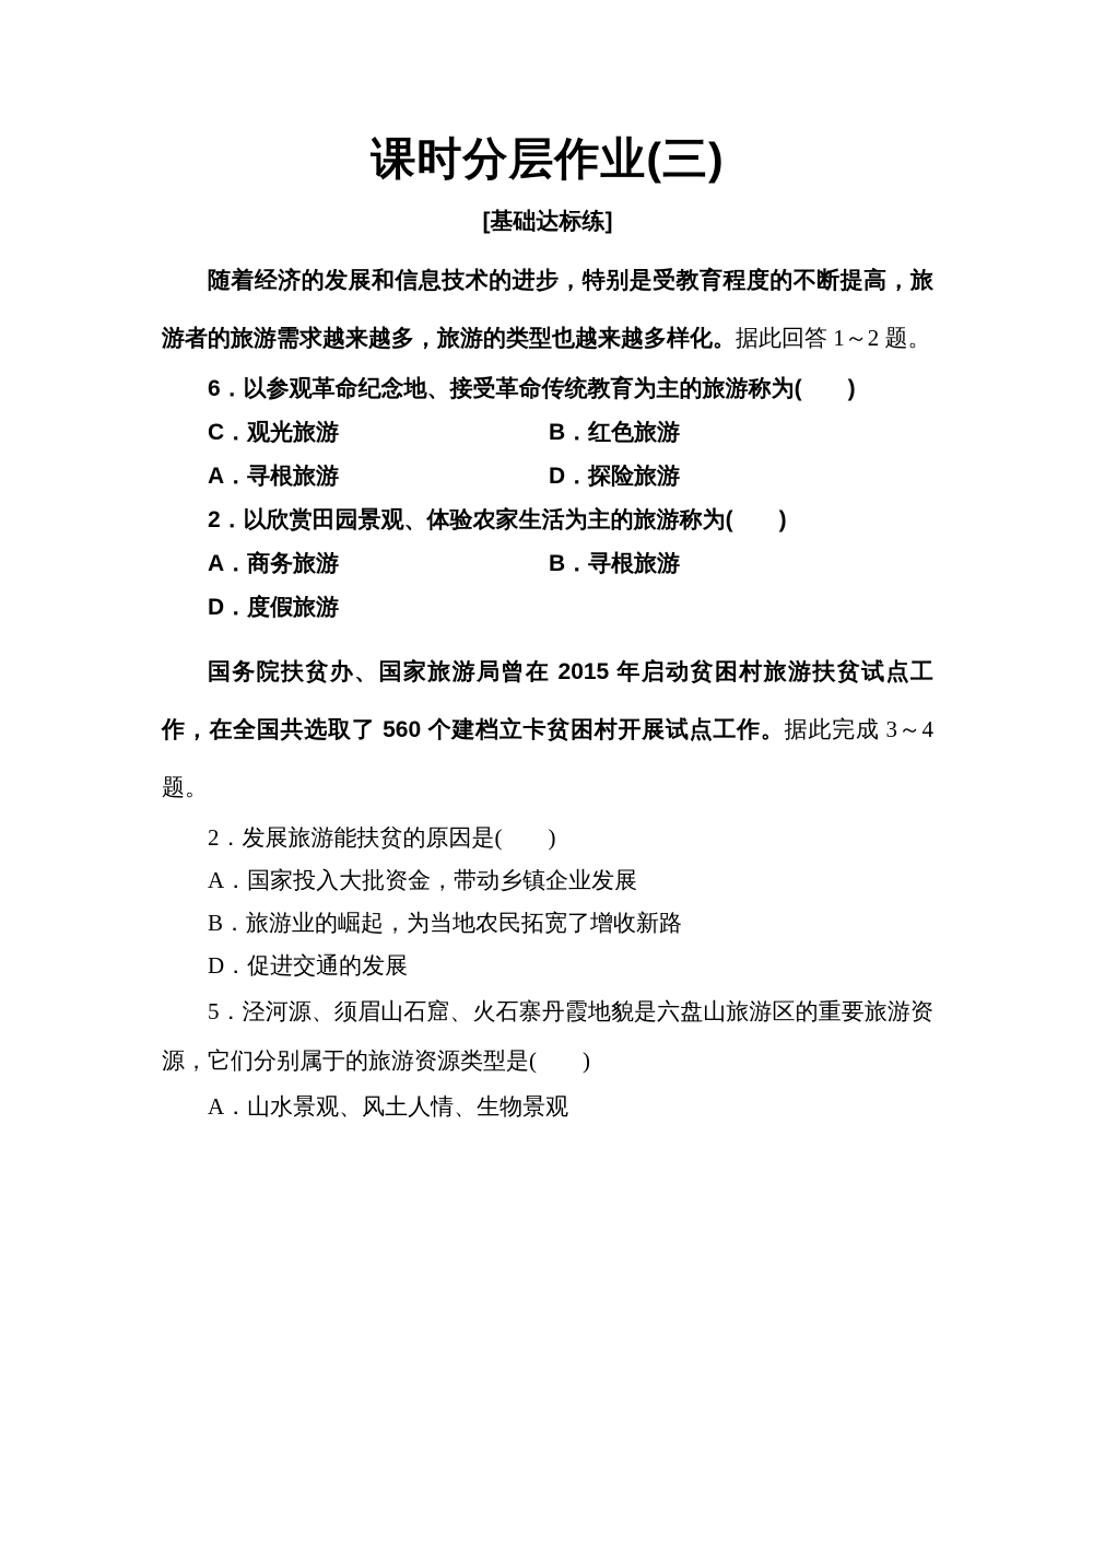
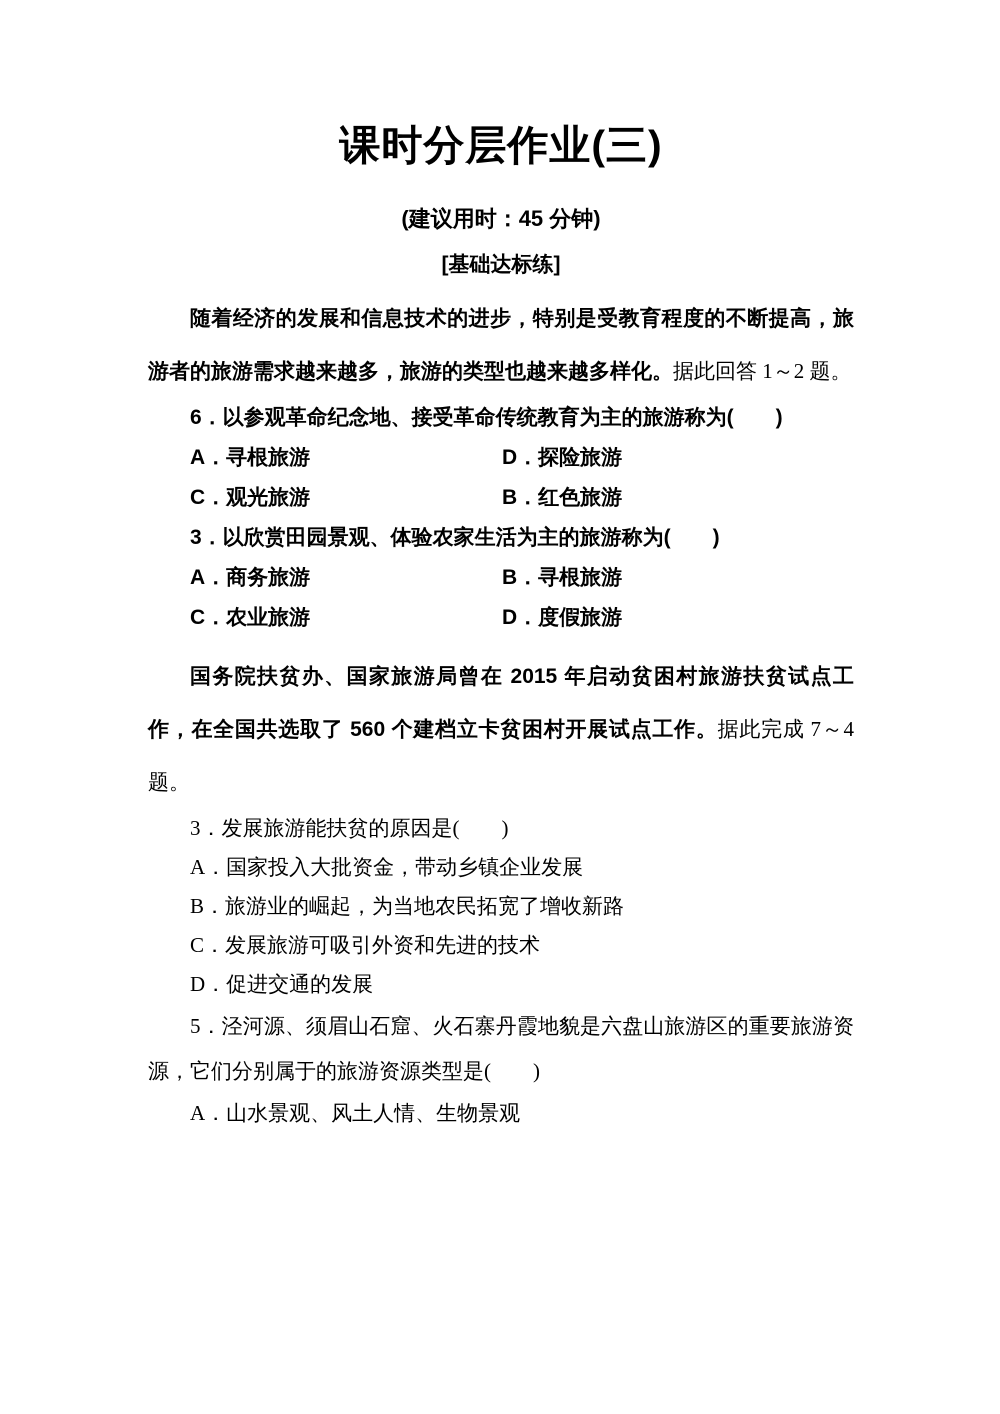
  课时分层作业(三)
+ (建议用时：45 分钟)
  [基础达标练]
  随着经济的发展和信息技术的进步，特别是受教育程度的不断提高，旅游者的旅游需求越来越多，旅游的类型也越来越多样化。据此回答 1～2 题。
  6．以参观革命纪念地、接受革命传统教育为主的旅游称为( )
- C．观光旅游
+ A．寻根旅游
- B．红色旅游
+ D．探险旅游
- A．寻根旅游
+ C．观光旅游
- D．探险旅游
+ B．红色旅游
- 2．以欣赏田园景观、体验农家生活为主的旅游称为( )
+ 3．以欣赏田园景观、体验农家生活为主的旅游称为( )
  A．商务旅游
  B．寻根旅游
+ C．农业旅游
  D．度假旅游
- 国务院扶贫办、国家旅游局曾在 2015 年启动贫困村旅游扶贫试点工作，在全国共选取了 560 个建档立卡贫困村开展试点工作。据此完成 3～4 题。
+ 国务院扶贫办、国家旅游局曾在 2015 年启动贫困村旅游扶贫试点工作，在全国共选取了 560 个建档立卡贫困村开展试点工作。据此完成 7～4 题。
- 2．发展旅游能扶贫的原因是( )
+ 3．发展旅游能扶贫的原因是( )
  A．国家投入大批资金，带动乡镇企业发展
  B．旅游业的崛起，为当地农民拓宽了增收新路
+ C．发展旅游可吸引外资和先进的技术
  D．促进交通的发展
  5．泾河源、须眉山石窟、火石寨丹霞地貌是六盘山旅游区的重要旅游资源，它们分别属于的旅游资源类型是( )
  A．山水景观、风土人情、生物景观
